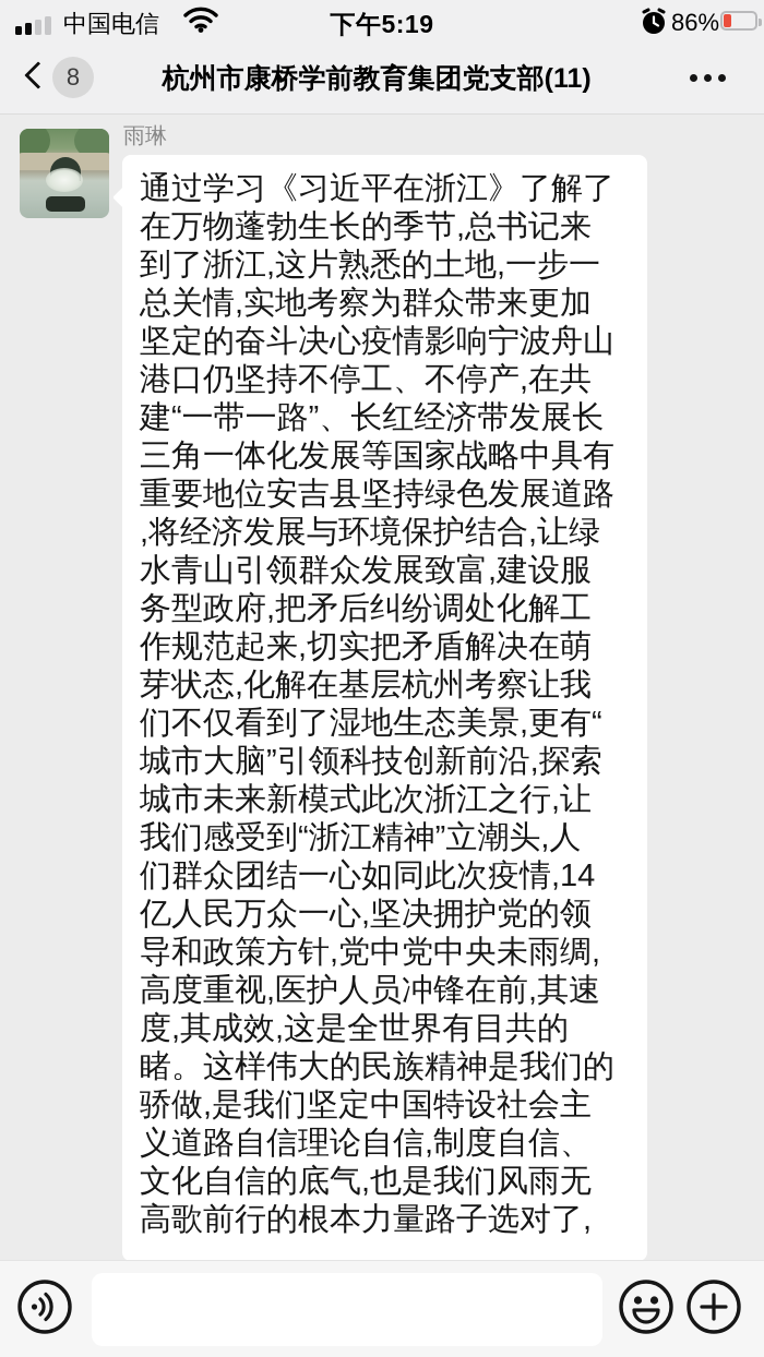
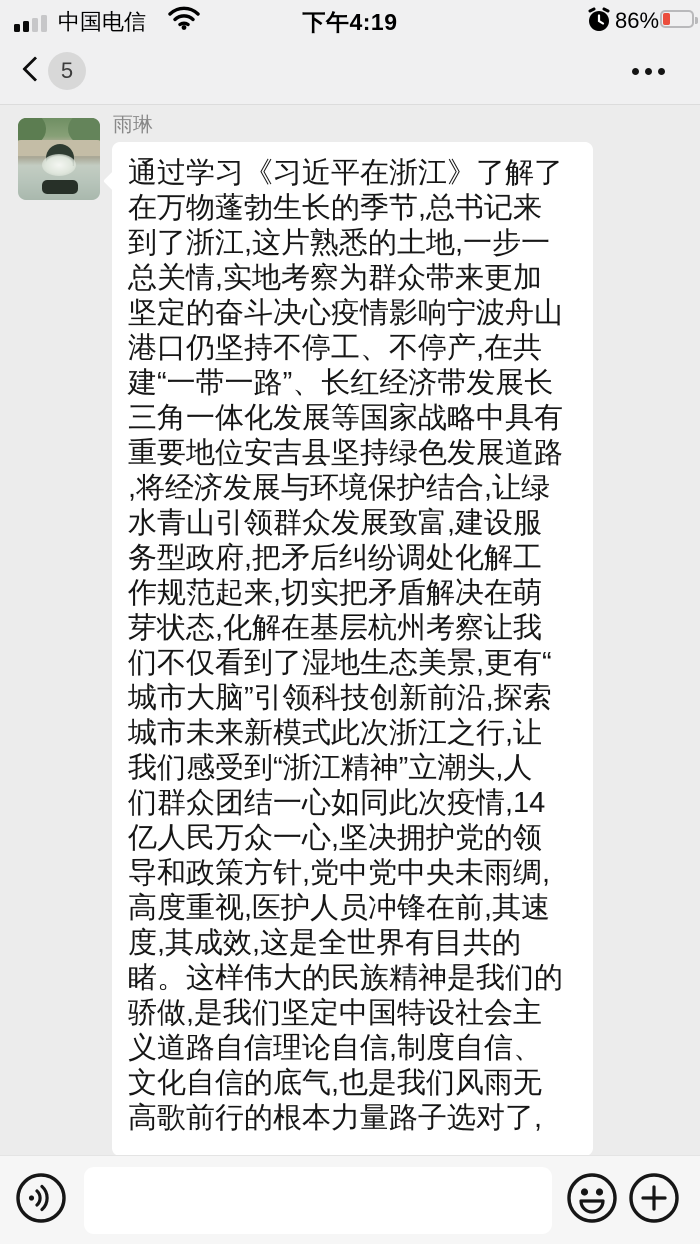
  中国电信
- 下午5:19
+ 下午4:19
  86%
- 8
+ 5
- 杭州市康桥学前教育集团党支部(11)
  雨琳
  通过学习《习近平在浙江》了解了
  在万物蓬勃生长的季节,总书记来
  到了浙江,这片熟悉的土地,一步一
  总关情,实地考察为群众带来更加
  坚定的奋斗决心疫情影响宁波舟山
  港口仍坚持不停工、不停产,在共
  建“一带一路”、长红经济带发展长
  三角一体化发展等国家战略中具有
  重要地位安吉县坚持绿色发展道路
  ,将经济发展与环境保护结合,让绿
  水青山引领群众发展致富,建设服
  务型政府,把矛后纠纷调处化解工
  作规范起来,切实把矛盾解决在萌
  芽状态,化解在基层杭州考察让我
  们不仅看到了湿地生态美景,更有“
  城市大脑”引领科技创新前沿,探索
  城市未来新模式此次浙江之行,让
  我们感受到“浙江精神”立潮头,人
  们群众团结一心如同此次疫情,14
  亿人民万众一心,坚决拥护党的领
  导和政策方针,党中党中央未雨绸,
  高度重视,医护人员冲锋在前,其速
  度,其成效,这是全世界有目共的
  睹。这样伟大的民族精神是我们的
  骄做,是我们坚定中国特设社会主
  义道路自信理论自信,制度自信、
  文化自信的底气,也是我们风雨无
  高歌前行的根本力量路子选对了,
